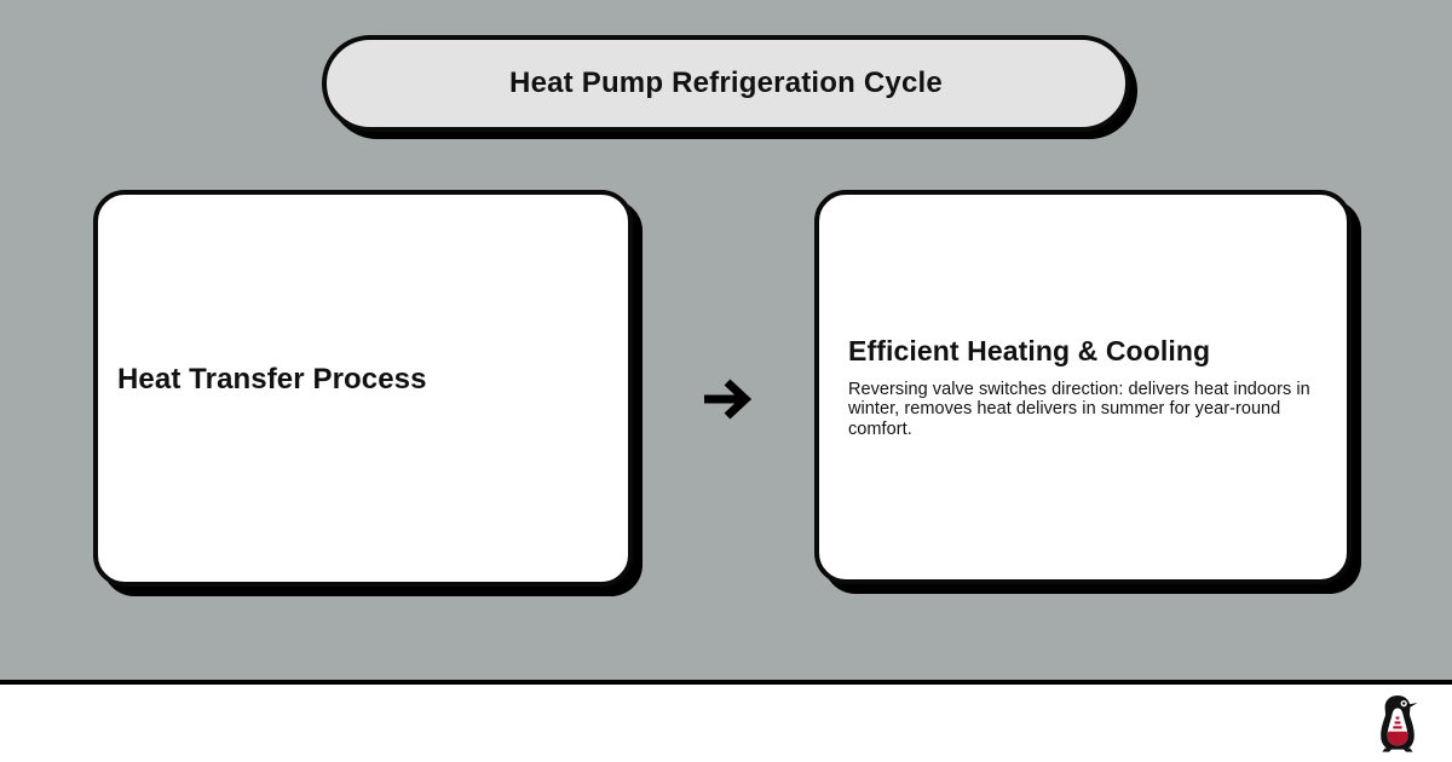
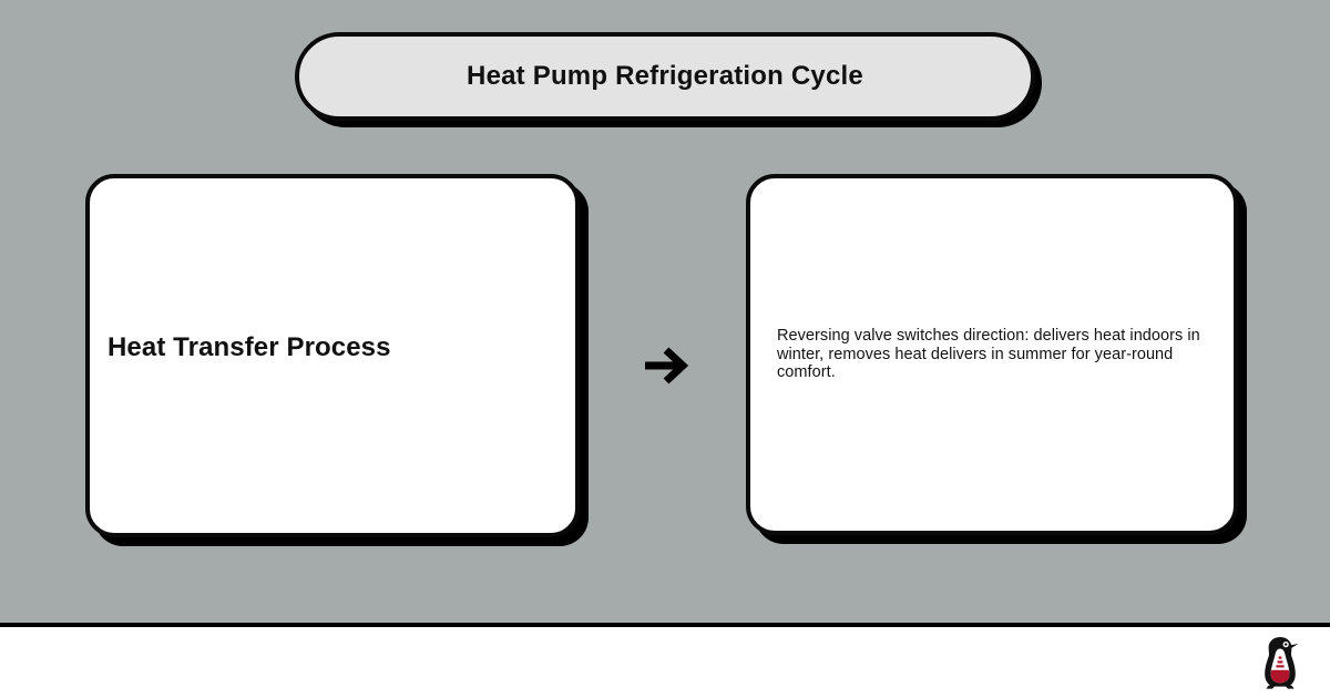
  Heat Pump Refrigeration Cycle
  Heat Transfer Process
- Efficient Heating & Cooling
  Reversing valve switches direction: delivers heat indoors in winter, removes heat delivers in summer for year-round comfort.
